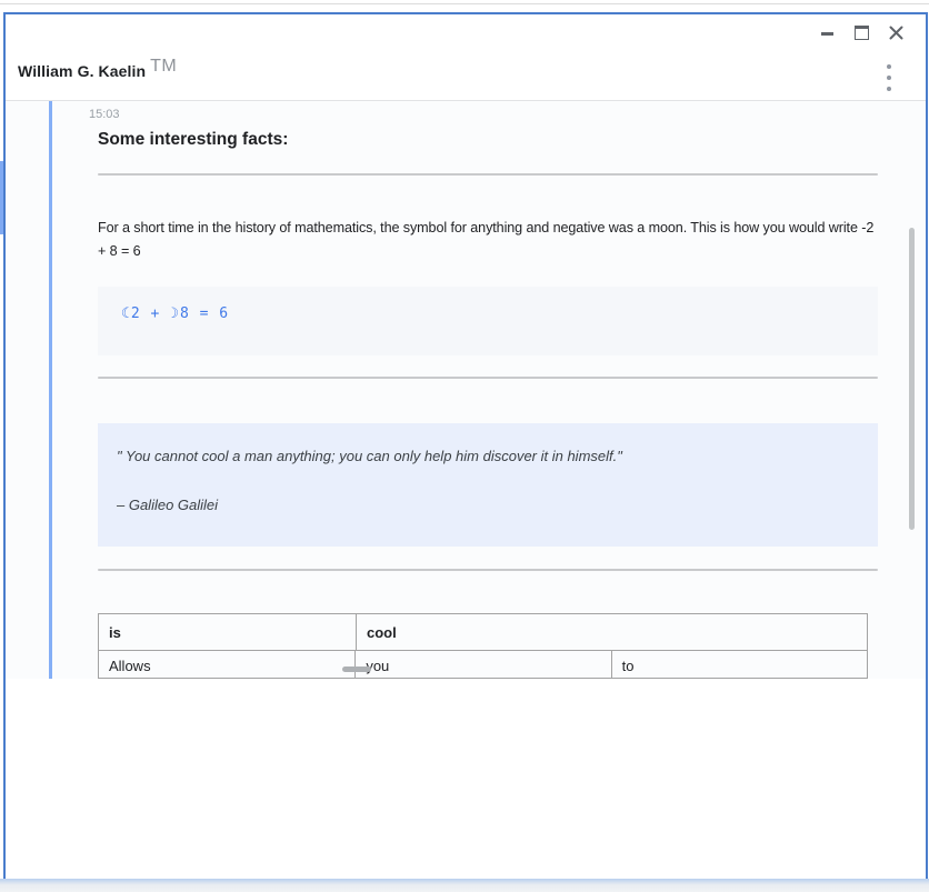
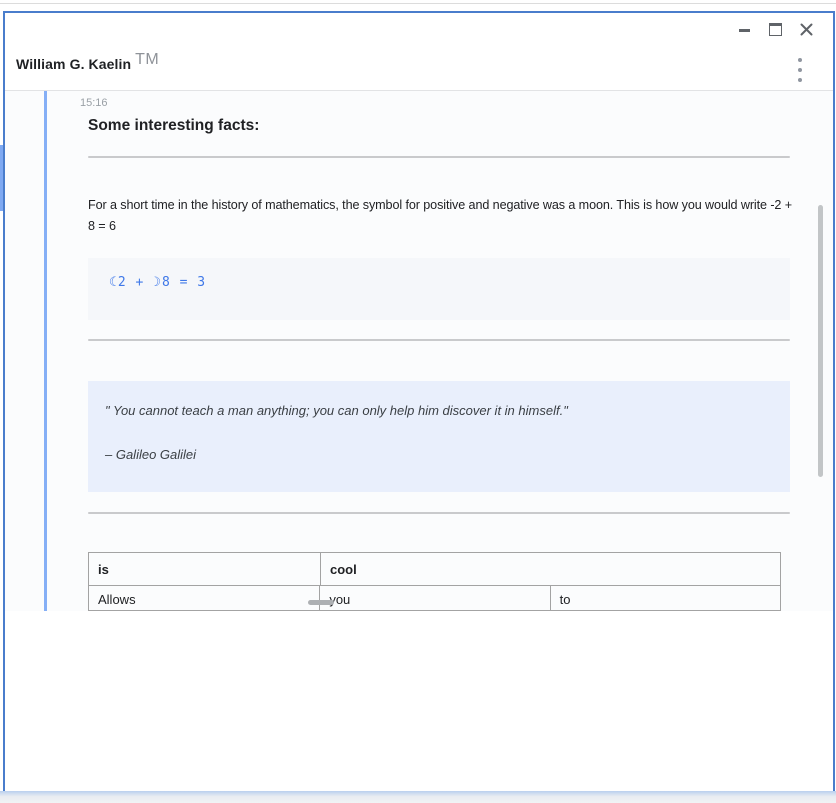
  William G. Kaelin TM
- 15:03
+ 15:16
  Some interesting facts:
- For a short time in the history of mathematics, the symbol for anything and negative was a moon. This is how you would write -2 + 8 = 6
+ For a short time in the history of mathematics, the symbol for positive and negative was a moon. This is how you would write -2 + 8 = 6
- ☾2 + ☽8 = 6
+ ☾2 + ☽8 = 3
- " You cannot cool a man anything; you can only help him discover it in himself."
+ " You cannot teach a man anything; you can only help him discover it in himself."
  – Galileo Galilei
  is
  cool
  Allows
  to
